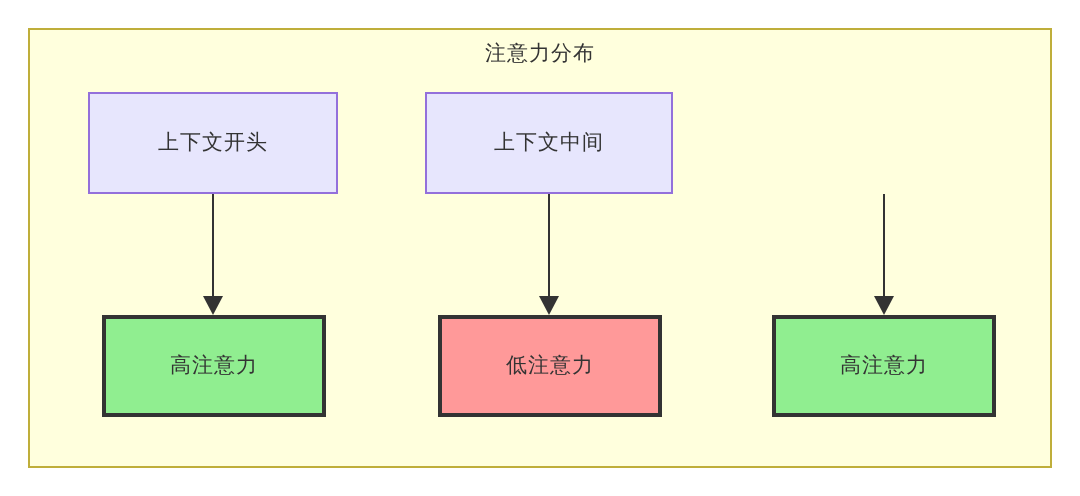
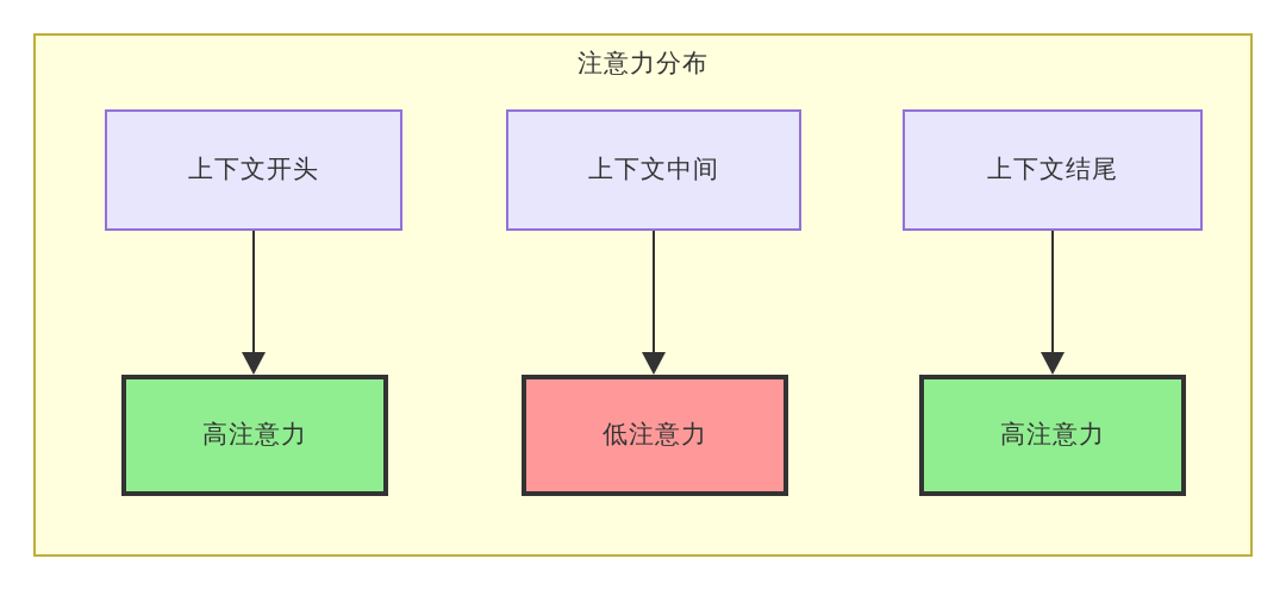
  注意力分布
  上下文开头
  上下文中间
+ 上下文结尾
  高注意力
  低注意力
  高注意力
